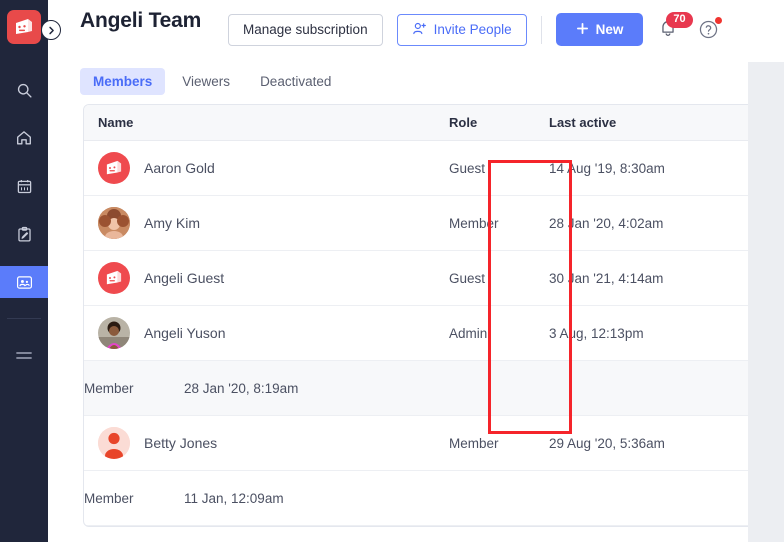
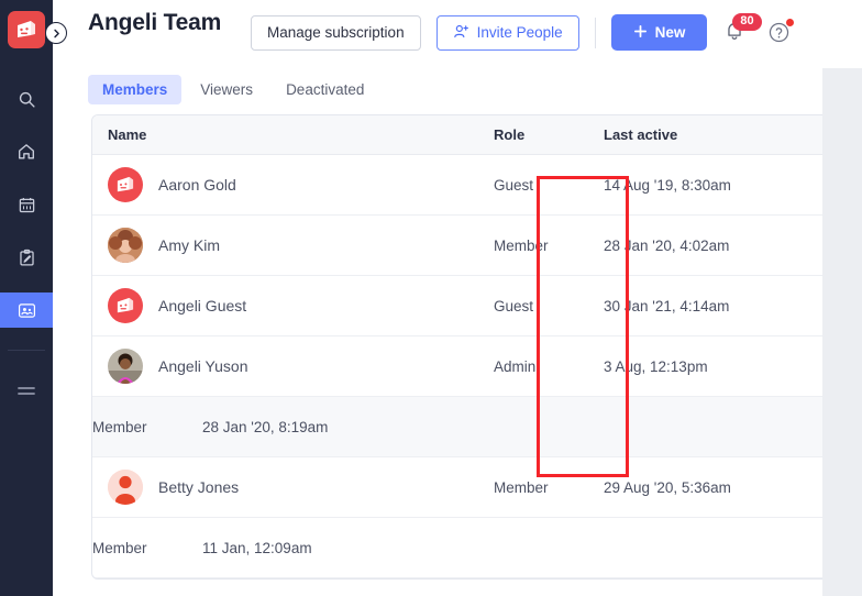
  Angeli Team
  Manage subscription
  Invite People
  New
- 70
+ 80
  Members
  Viewers
  Deactivated
  Name
  Role
  Last active
  Aaron Gold
  Guest
  14 Aug '19, 8:30am
  Amy Kim
  Member
  28 Jan '20, 4:02am
  Angeli Guest
  Guest
  30 Jan '21, 4:14am
  Angeli Yuson
  Admin
  3 Aug, 12:13pm
  Member
  28 Jan '20, 8:19am
  Betty Jones
  Member
  29 Aug '20, 5:36am
  Member
  11 Jan, 12:09am
